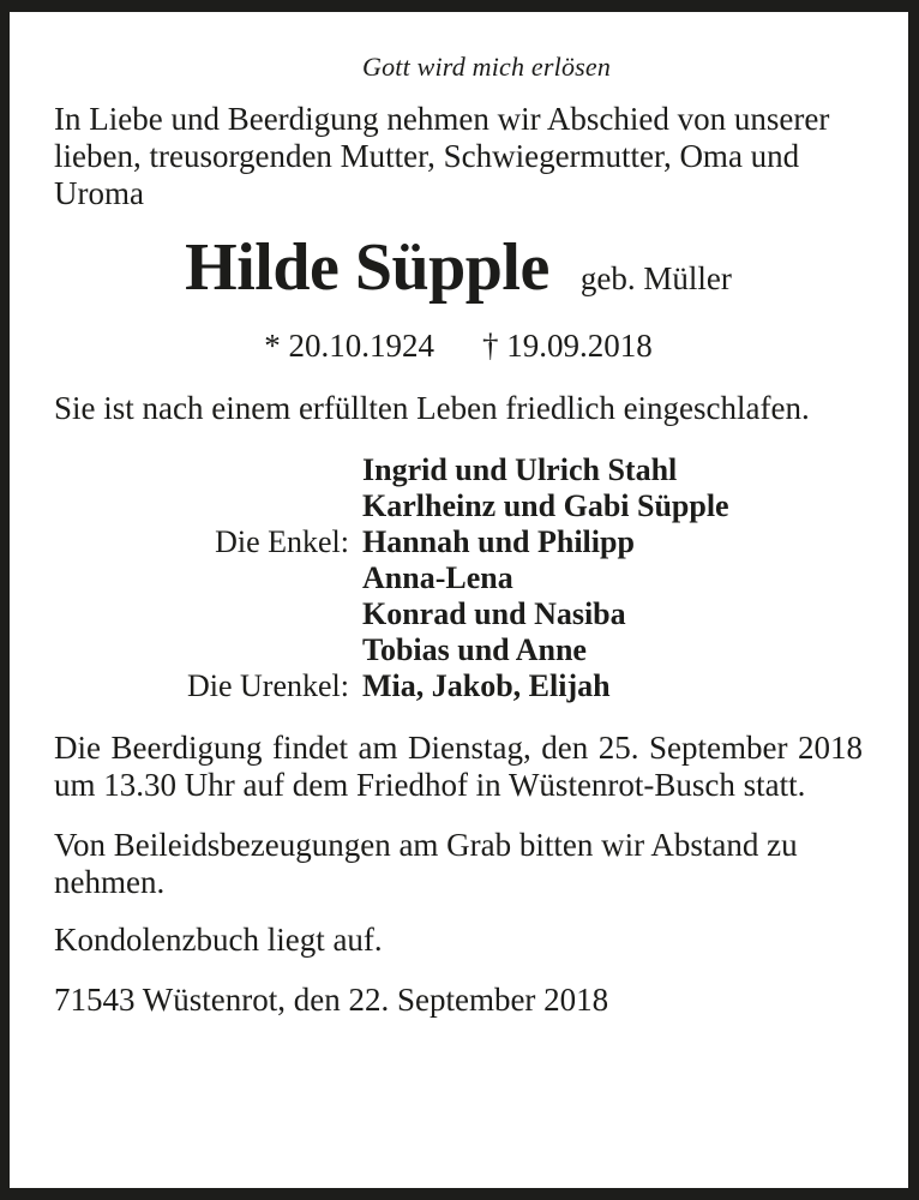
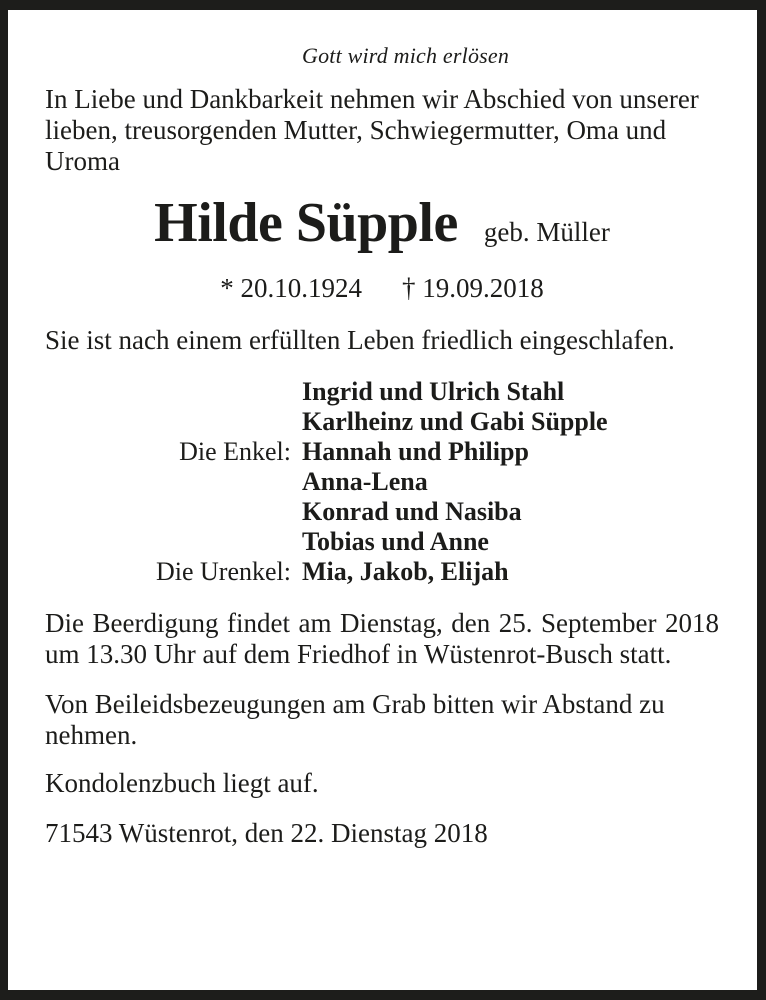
  Gott wird mich erlösen
- In Liebe und Beerdigung nehmen wir Abschied von unserer lieben, treusorgenden Mutter, Schwiegermutter, Oma und Uroma
+ In Liebe und Dankbarkeit nehmen wir Abschied von unserer lieben, treusorgenden Mutter, Schwiegermutter, Oma und Uroma
  Hilde Süpple geb. Müller
  * 20.10.1924 † 19.09.2018
  Sie ist nach einem erfüllten Leben friedlich eingeschlafen.
  Ingrid und Ulrich Stahl
  Karlheinz und Gabi Süpple
  Die Enkel:
  Hannah und Philipp
  Anna-Lena
  Konrad und Nasiba
  Tobias und Anne
  Die Urenkel:
  Mia, Jakob, Elijah
  Die Beerdigung findet am Dienstag, den 25. September 2018 um 13.30 Uhr auf dem Friedhof in Wüstenrot-Busch statt.
  Von Beileidsbezeugungen am Grab bitten wir Abstand zu nehmen.
  Kondolenzbuch liegt auf.
- 71543 Wüstenrot, den 22. September 2018
+ 71543 Wüstenrot, den 22. Dienstag 2018
